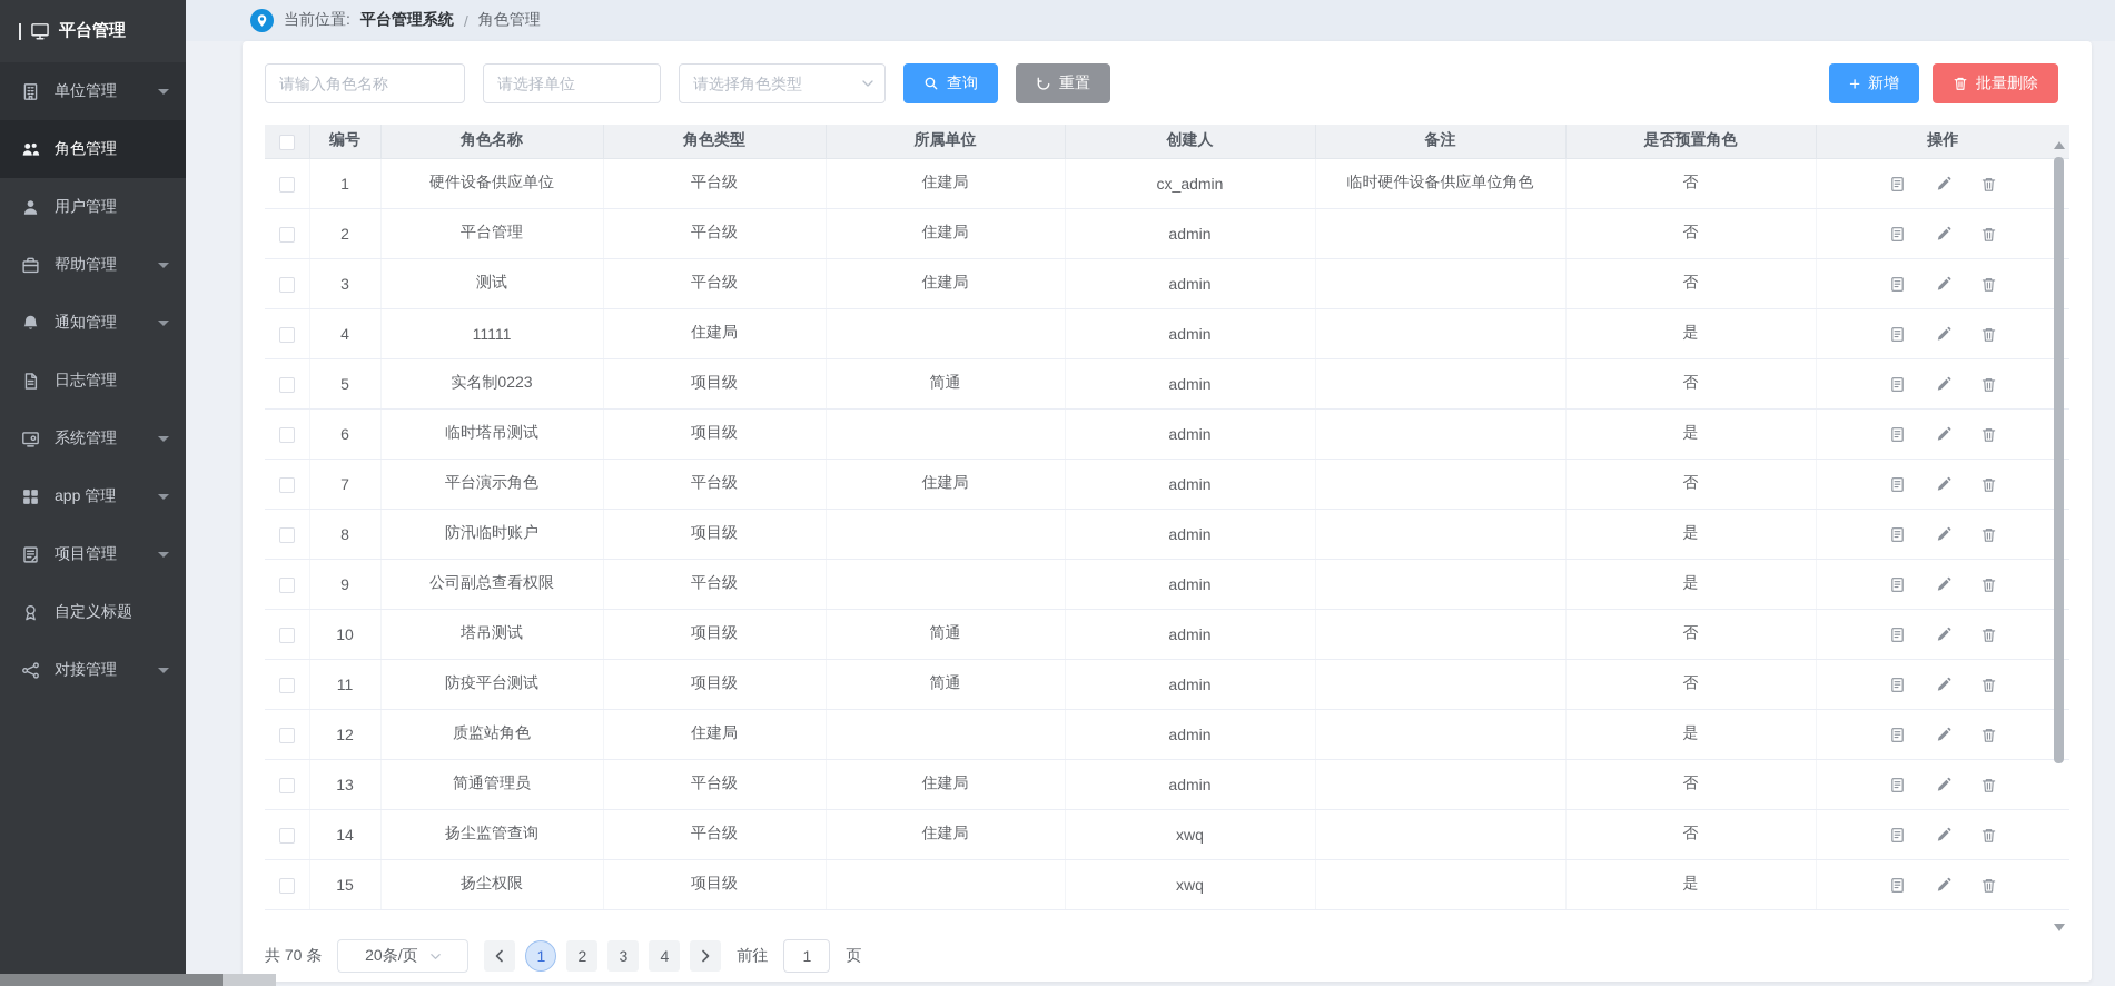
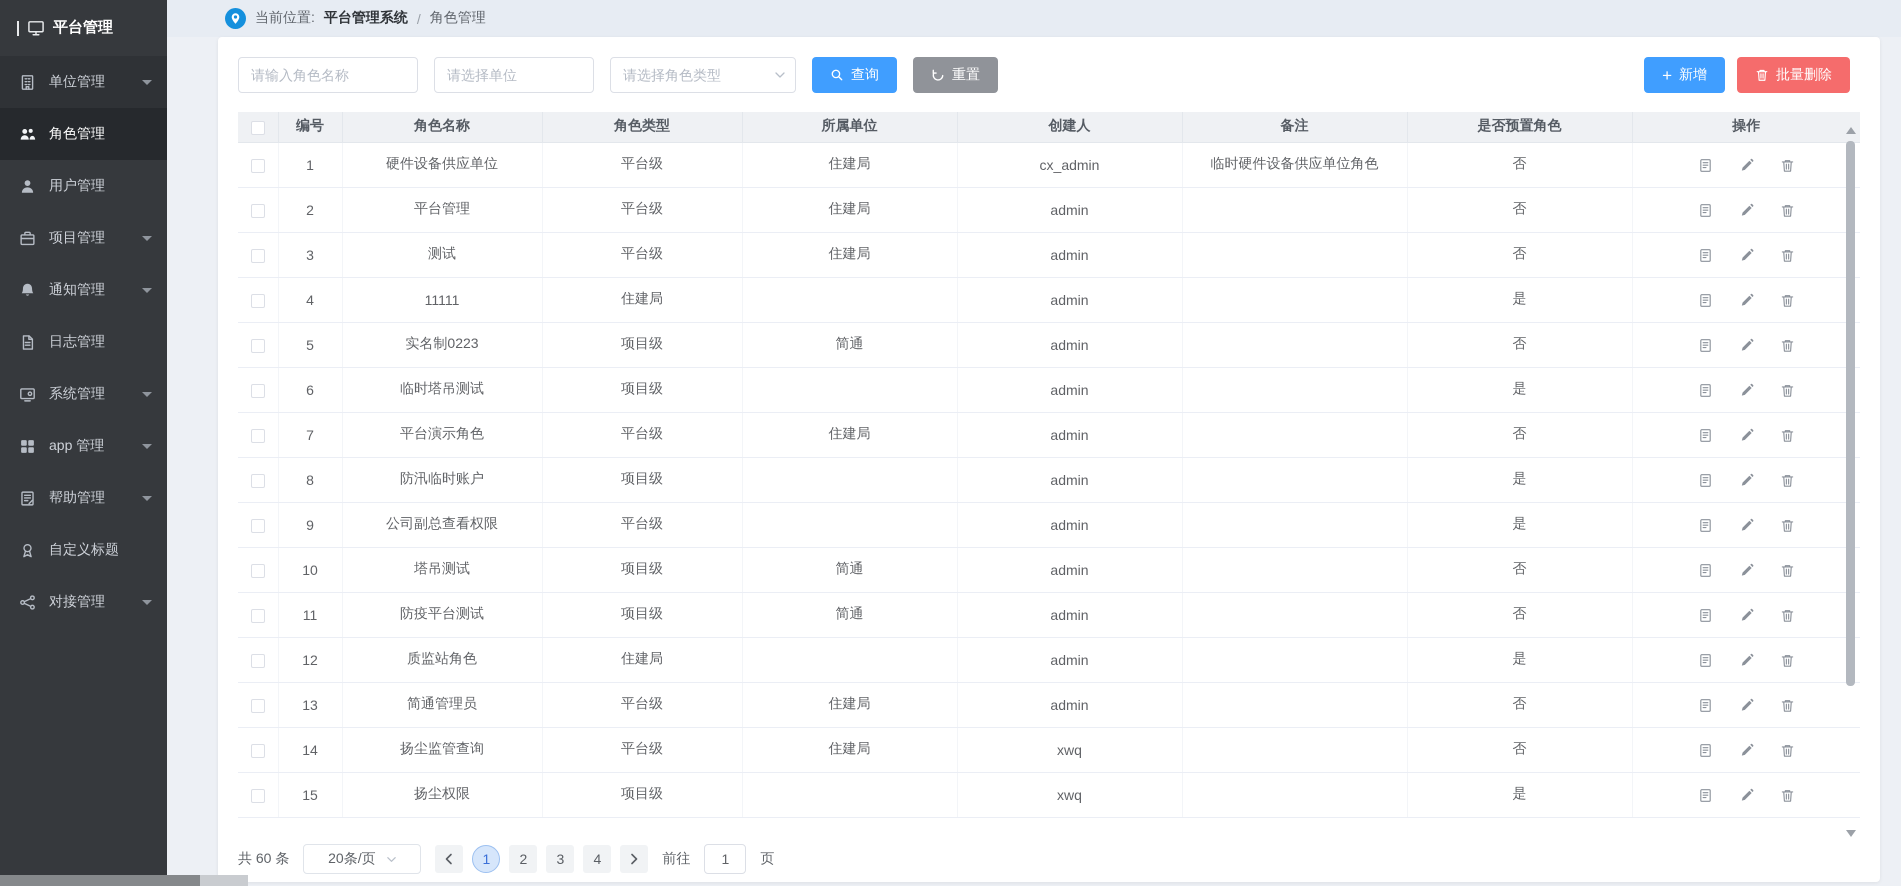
  平台管理
  单位管理
  角色管理
  用户管理
- 帮助管理
+ 项目管理
  通知管理
  日志管理
  系统管理
  app 管理
- 项目管理
+ 帮助管理
  自定义标题
  对接管理
  当前位置:
  平台管理系统
  /
  角色管理
  请输入角色名称
  请选择单位
  请选择角色类型
  查询
  重置
  +
  新增
  批量删除
  	编号	角色名称	角色类型	所属单位	创建人	备注	是否预置角色	操作
  	1	硬件设备供应单位	平台级	住建局	cx_admin	临时硬件设备供应单位角色	否
  	2	平台管理	平台级	住建局	admin		否
  	3	测试	平台级	住建局	admin		否
  	4	11111	住建局		admin		是
  	5	实名制0223	项目级	简通	admin		否
  	6	临时塔吊测试	项目级		admin		是
  	7	平台演示角色	平台级	住建局	admin		否
  	8	防汛临时账户	项目级		admin		是
  	9	公司副总查看权限	平台级		admin		是
  	10	塔吊测试	项目级	简通	admin		否
  	11	防疫平台测试	项目级	简通	admin		否
  	12	质监站角色	住建局		admin		是
  	13	简通管理员	平台级	住建局	admin		否
  	14	扬尘监管查询	平台级	住建局	xwq		否
  	15	扬尘权限	项目级		xwq		是
- 共 70 条
+ 共 60 条
  20条/页
  1
  2
  3
  4
  前往
  1
  页
